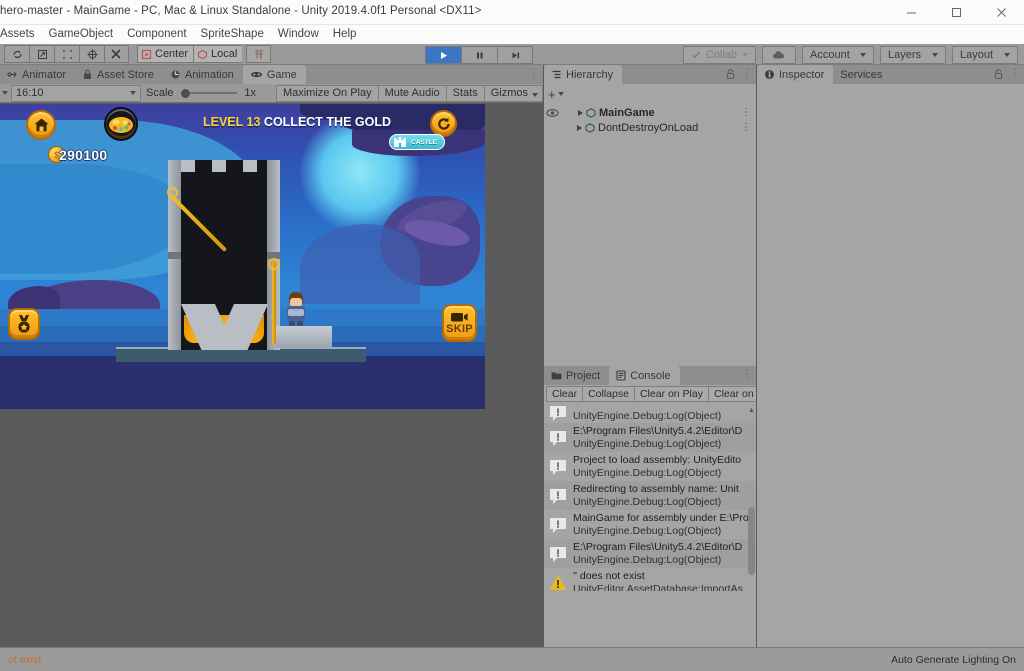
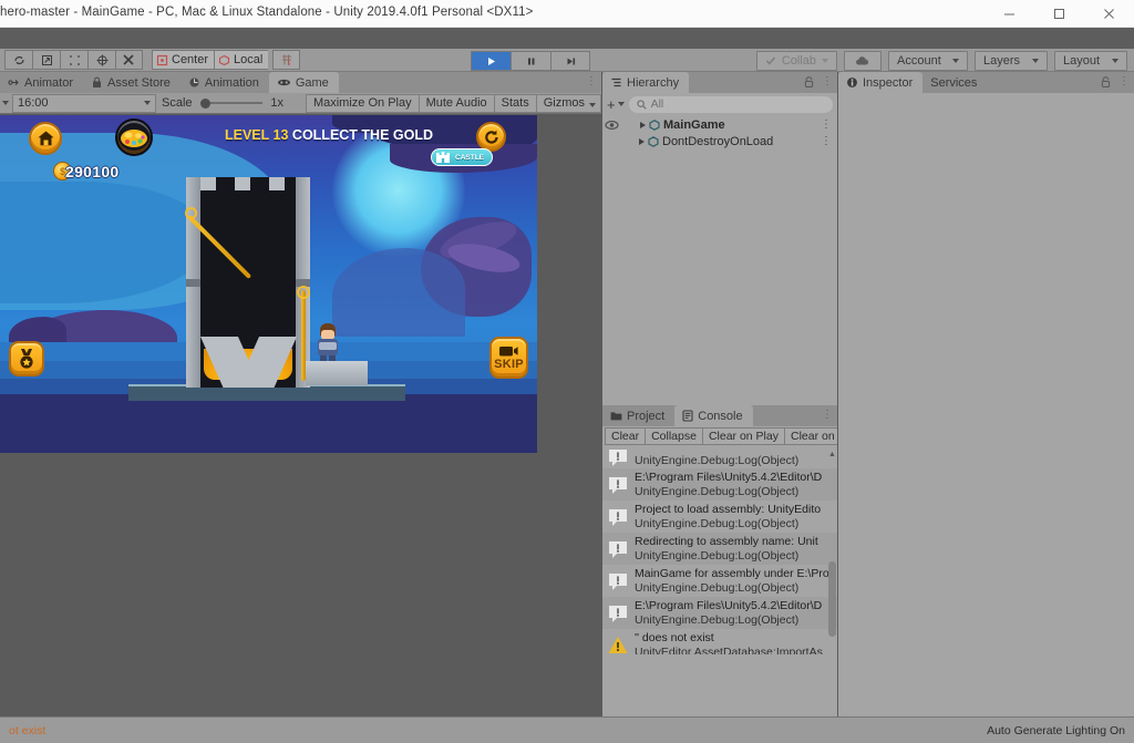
  hero-master - MainGame - PC, Mac & Linux Standalone - Unity 2019.4.0f1 Personal <DX11>
- Assets
- GameObject
- Component
- SpriteShape
- Window
- Help
  Center
  Local
  Collab
  Account
  Layers
  Layout
  Animator
  Asset Store
  Animation
  Game
  ⋮
- 16:10
+ 16:00
  Scale
  1x
  Maximize On Play
  Mute Audio
  Stats
  Gizmos
  $
  290100
  LEVEL 13 COLLECT THE GOLD
  SKIP
  Hierarchy
  ⋮
  +
+ All
  MainGame
  ⋮
  DontDestroyOnLoad
  ⋮
  Project
  Console
  ⋮
  Clear
  Collapse
  Clear on Play
  Clear on
  UnityEngine.Debug:Log(Object)
  E:\Program Files\Unity5.4.2\Editor\D
  UnityEngine.Debug:Log(Object)
  Project to load assembly: UnityEdito
  UnityEngine.Debug:Log(Object)
  Redirecting to assembly name: Unit
  UnityEngine.Debug:Log(Object)
  MainGame for assembly under E:\Pro
  UnityEngine.Debug:Log(Object)
  E:\Program Files\Unity5.4.2\Editor\D
  UnityEngine.Debug:Log(Object)
  '' does not exist
  UnityEditor.AssetDatabase:ImportAs
  Inspector
  Services
  ⋮
  ot exist
  Auto Generate Lighting On
